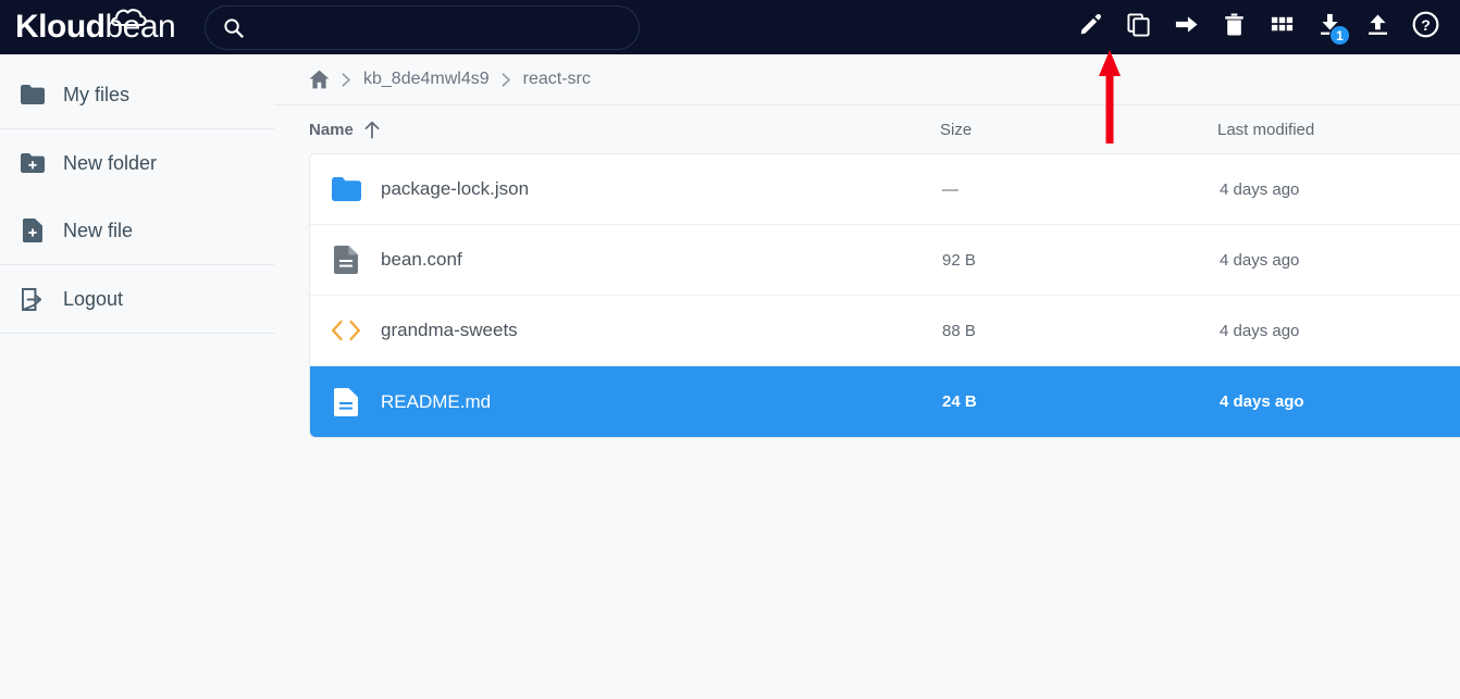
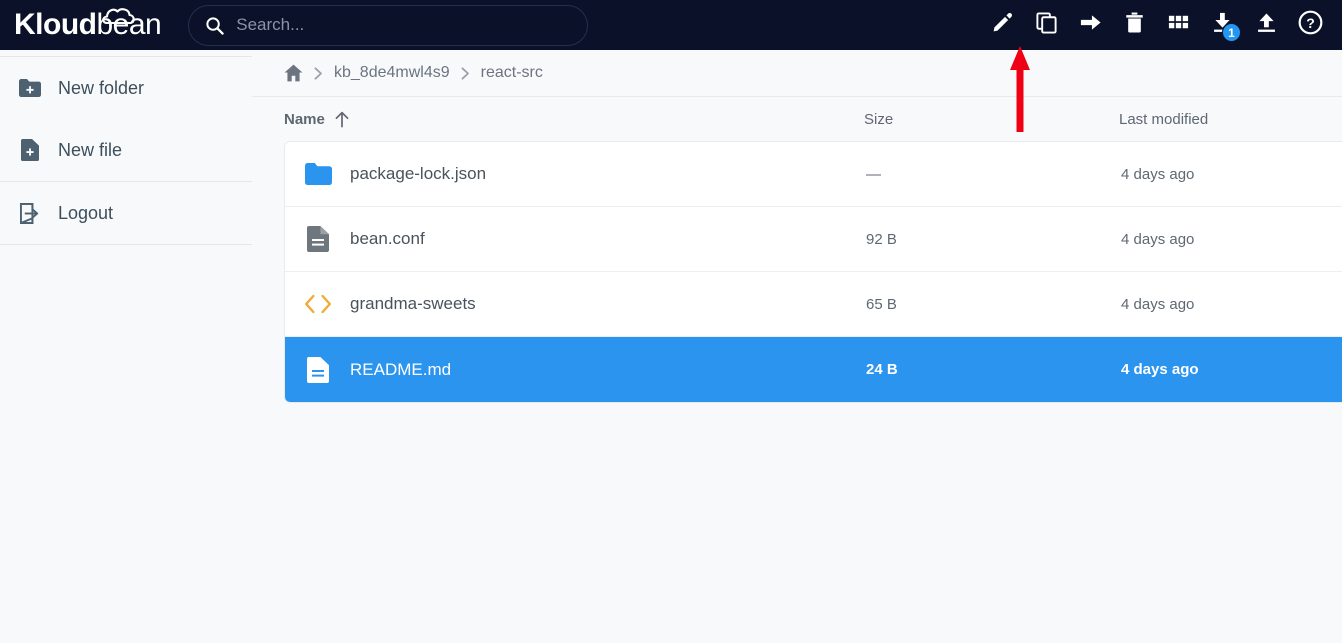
  Kloud
  bean
+ Search...
  1
  ?
- My files
  New folder
  New file
  Logout
  kb_8de4mwl4s9
  react-src
  Name
  Size
  Last modified
  package-lock.json
  —
  4 days ago
  bean.conf
  92 B
  4 days ago
  grandma-sweets
- 88 B
+ 65 B
  4 days ago
  README.md
  24 B
  4 days ago
